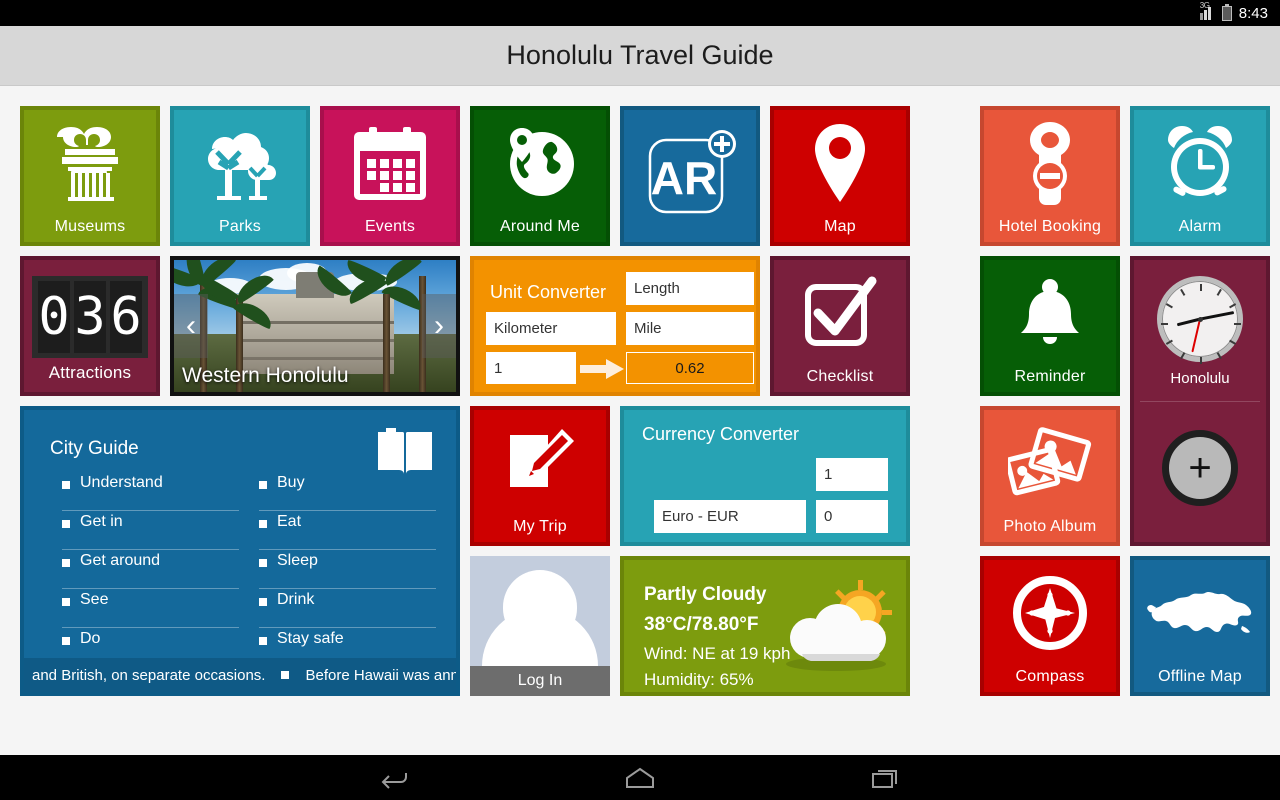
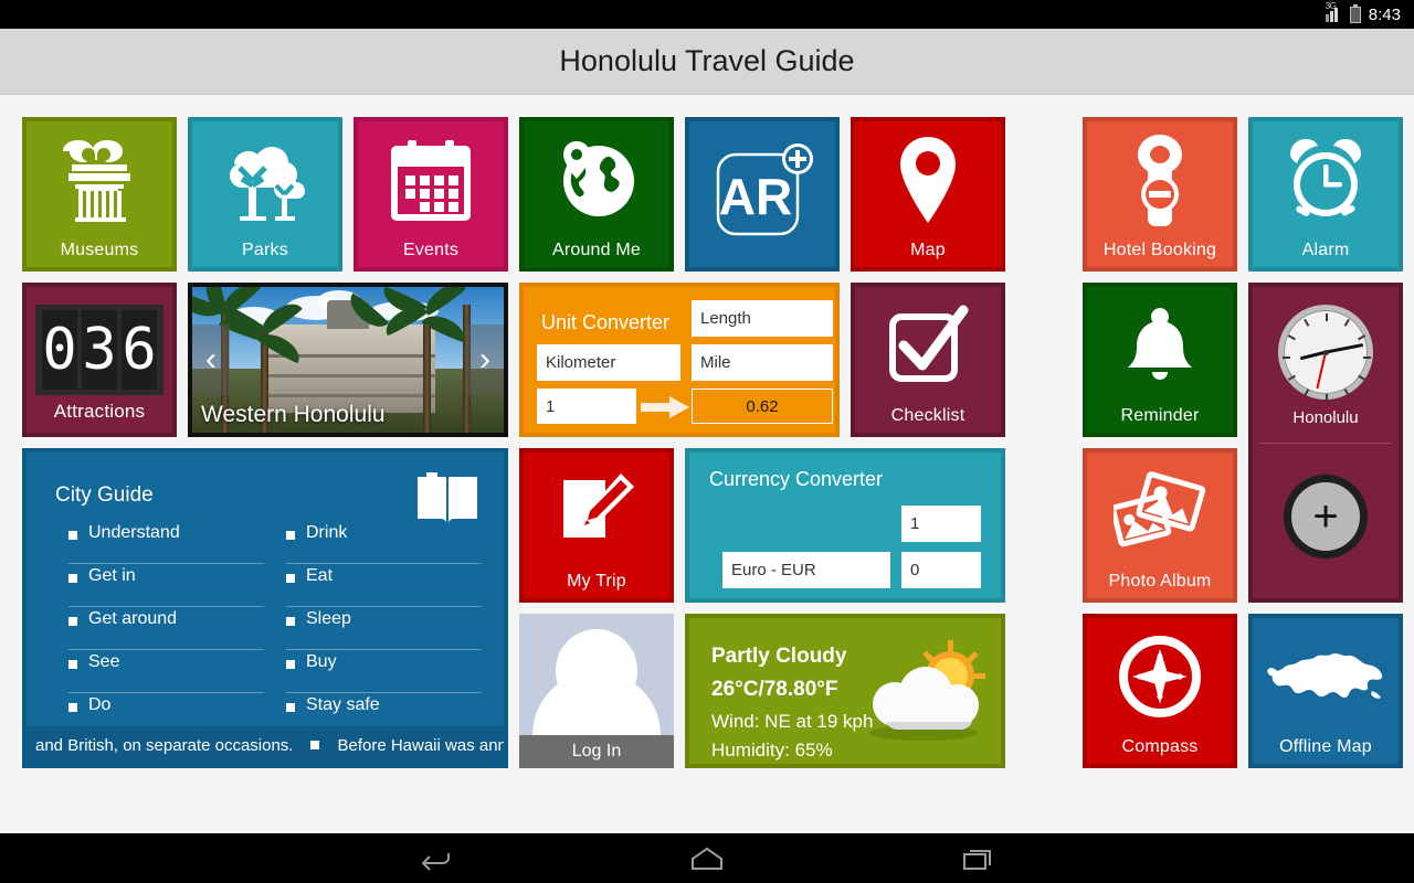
  3G
  8:43
  Honolulu Travel Guide
  Museums
  Parks
  Events
  Around Me
  AR
  Map
  Hotel Booking
  Alarm
  0
  3
  6
  Attractions
  ‹
  ›
  Western Honolulu
  Unit Converter
  Length
  Kilometer
  Mile
  1
  0.62
  Checklist
  Reminder
  Honolulu
  +
  City Guide
  Understand
  Get in
  Get around
  See
  Do
- Buy
+ Drink
  Eat
  Sleep
- Drink
+ Buy
  Stay safe
  and British, on separate occasions.
  Before Hawaii was ann
  My Trip
  Currency Converter
  1
  Euro - EUR
  0
  Photo Album
  Log In
  Partly Cloudy
- 38°C/78.80°F
+ 26°C/78.80°F
  Wind: NE at 19 kph
  Humidity: 65%
  Compass
  Offline Map
